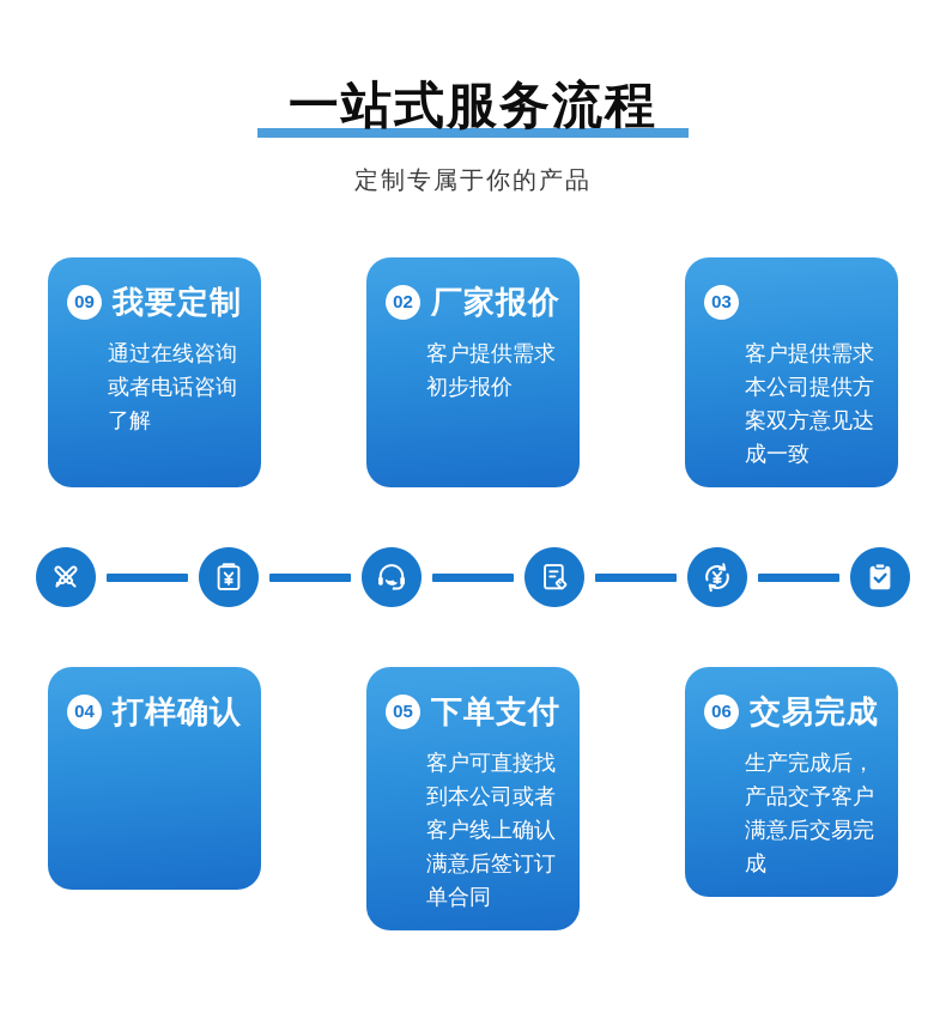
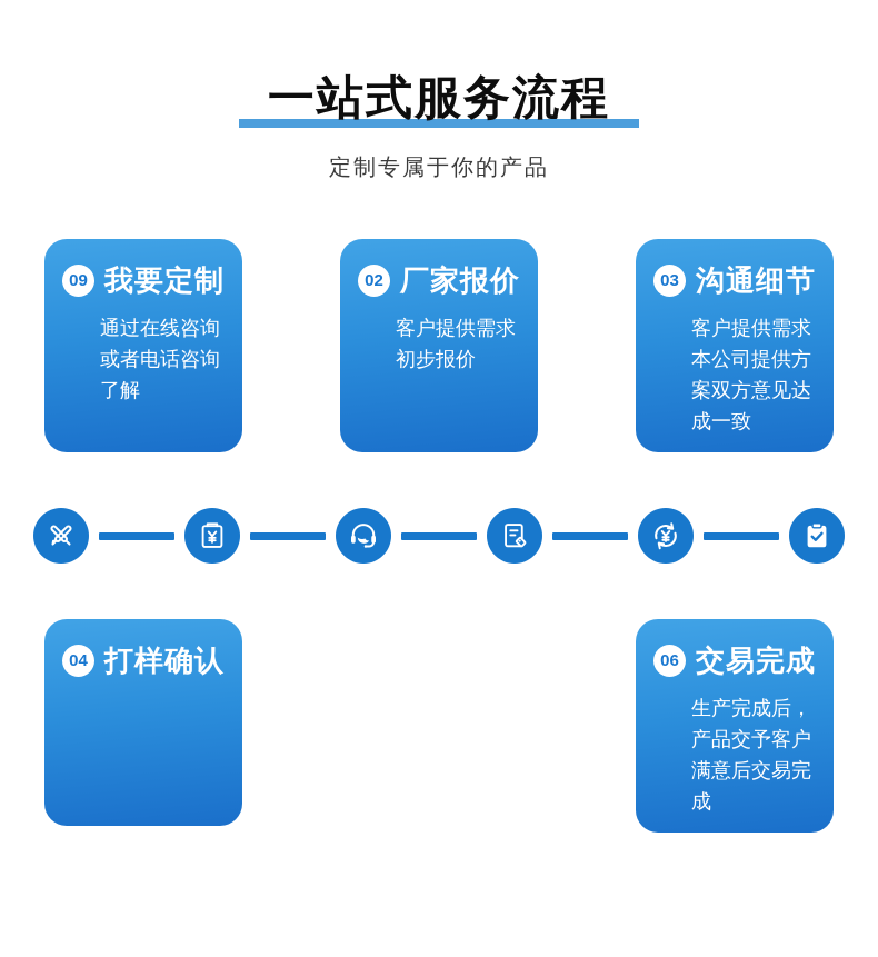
  一站式服务流程
  定制专属于你的产品
  09
  我要定制
  通过在线咨询或者电话咨询了解
  02
  厂家报价
  客户提供需求初步报价
  03
+ 沟通细节
  客户提供需求本公司提供方案双方意见达成一致
  04
  打样确认
- 05
- 下单支付
- 客户可直接找到本公司或者客户线上确认满意后签订订单合同
  06
  交易完成
  生产完成后，产品交予客户满意后交易完成
